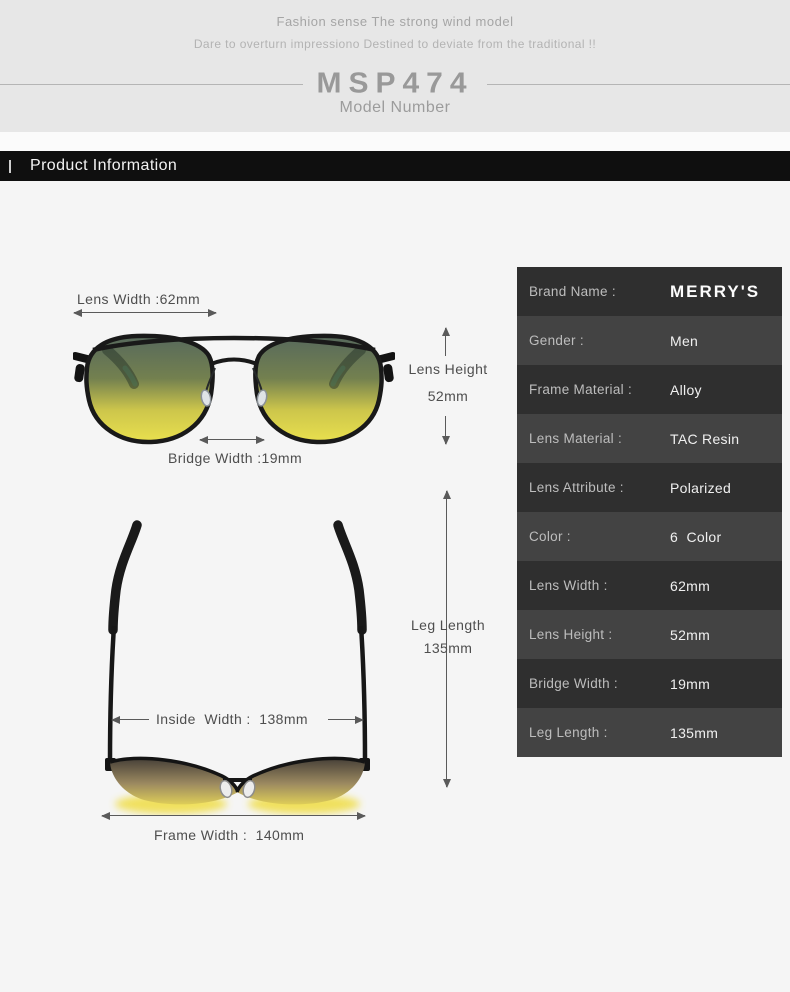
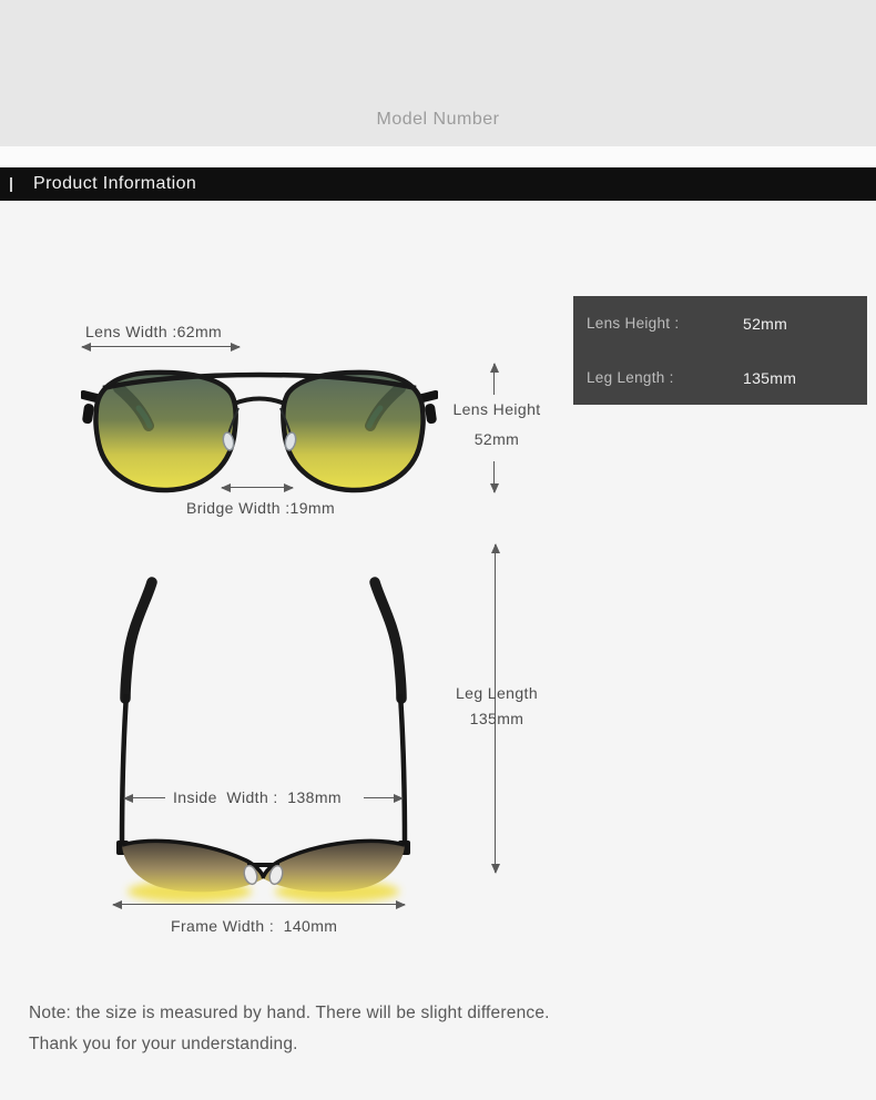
- Fashion sense The strong wind model
- Dare to overturn impressiono Destined to deviate from the traditional !!
- MSP474
  Model Number
  Product Information
  Lens Width :62mm
  Lens Height
  52mm
  Bridge Width :19mm
  Leg Length
  135mm
  Inside Width : 138mm
  Frame Width : 140mm
- Brand Name :
- MERRY'S
- Gender :
- Men
- Frame Material :
- Alloy
- Lens Material :
- TAC Resin
- Lens Attribute :
- Polarized
- Color :
- 6 Color
- Lens Width :
- 62mm
  Lens Height :
  52mm
- Bridge Width :
- 19mm
  Leg Length :
  135mm
+ Note: the size is measured by hand. There will be slight difference.
+ Thank you for your understanding.
